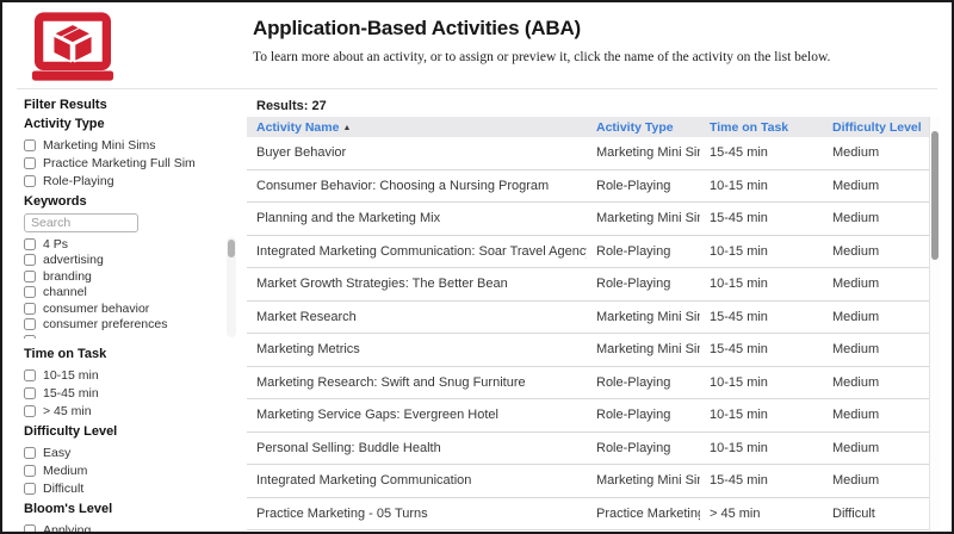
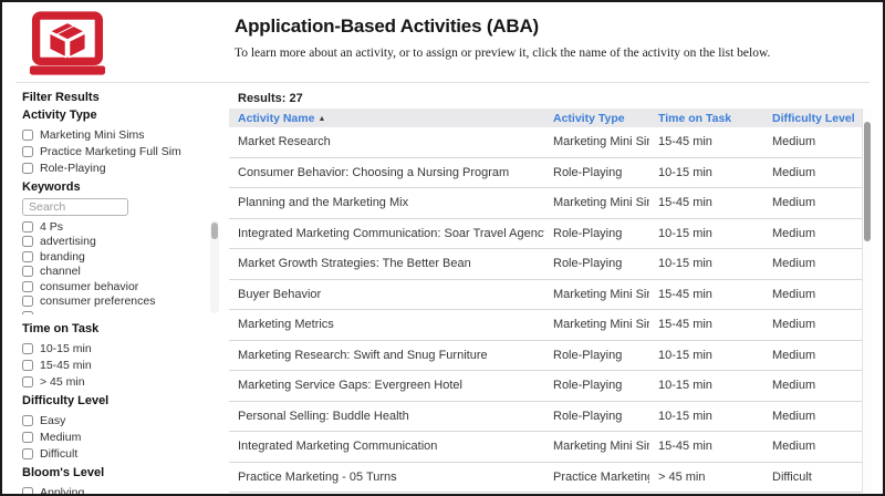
  Application-Based Activities (ABA)
  To learn more about an activity, or to assign or preview it, click the name of the activity on the list below.
  Filter Results
  Activity Type
  Marketing Mini Sims
  Practice Marketing Full Sim
  Role-Playing
  Keywords
  Search
  4 Ps
  advertising
  branding
  channel
  consumer behavior
  consumer preferences
  Time on Task
  10-15 min
  15-45 min
  > 45 min
  Difficulty Level
  Easy
  Medium
  Difficult
  Bloom's Level
  Applying
  Results: 27
  Activity Name
  Activity Type
  Time on Task
  Difficulty Level
- Buyer Behavior
+ Market Research
  Marketing Mini Si
  15-45 min
  Medium
  Consumer Behavior: Choosing a Nursing Program
  Role-Playing
  10-15 min
  Medium
  Planning and the Marketing Mix
  Marketing Mini Si
  15-45 min
  Medium
  Integrated Marketing Communication: Soar Travel Agenc
  Role-Playing
  10-15 min
  Medium
  Market Growth Strategies: The Better Bean
  Role-Playing
  10-15 min
  Medium
- Market Research
+ Buyer Behavior
  Marketing Mini Si
  15-45 min
  Medium
  Marketing Metrics
  Marketing Mini Si
  15-45 min
  Medium
  Marketing Research: Swift and Snug Furniture
  Role-Playing
  10-15 min
  Medium
  Marketing Service Gaps: Evergreen Hotel
  Role-Playing
  10-15 min
  Medium
  Personal Selling: Buddle Health
  Role-Playing
  10-15 min
  Medium
  Integrated Marketing Communication
  Marketing Mini Si
  15-45 min
  Medium
  Practice Marketing - 05 Turns
  Practice Marketin
  > 45 min
  Difficult
